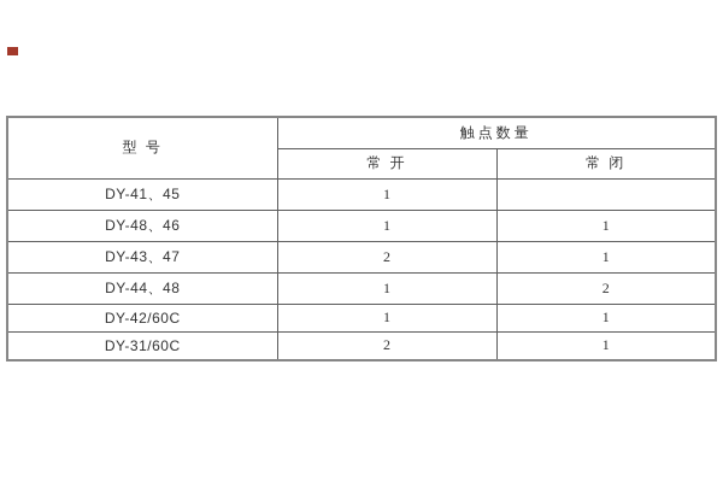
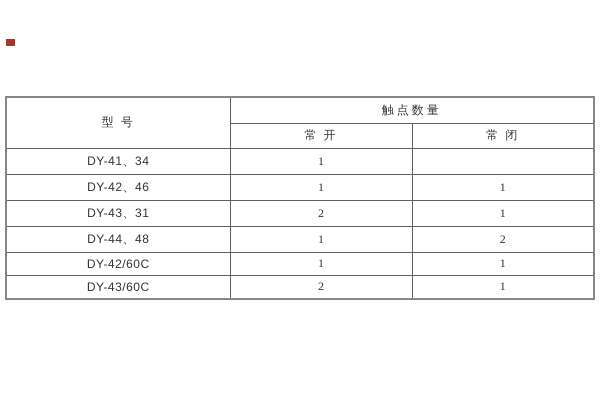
  型 号	触点数量
  常 开	常 闭
- DY-41、45	1
+ DY-41、34	1
- DY-48、46	1	1
+ DY-42、46	1	1
- DY-43、47	2	1
+ DY-43、31	2	1
  DY-44、48	1	2
  DY-42/60C	1	1
- DY-31/60C	2	1
+ DY-43/60C	2	1
